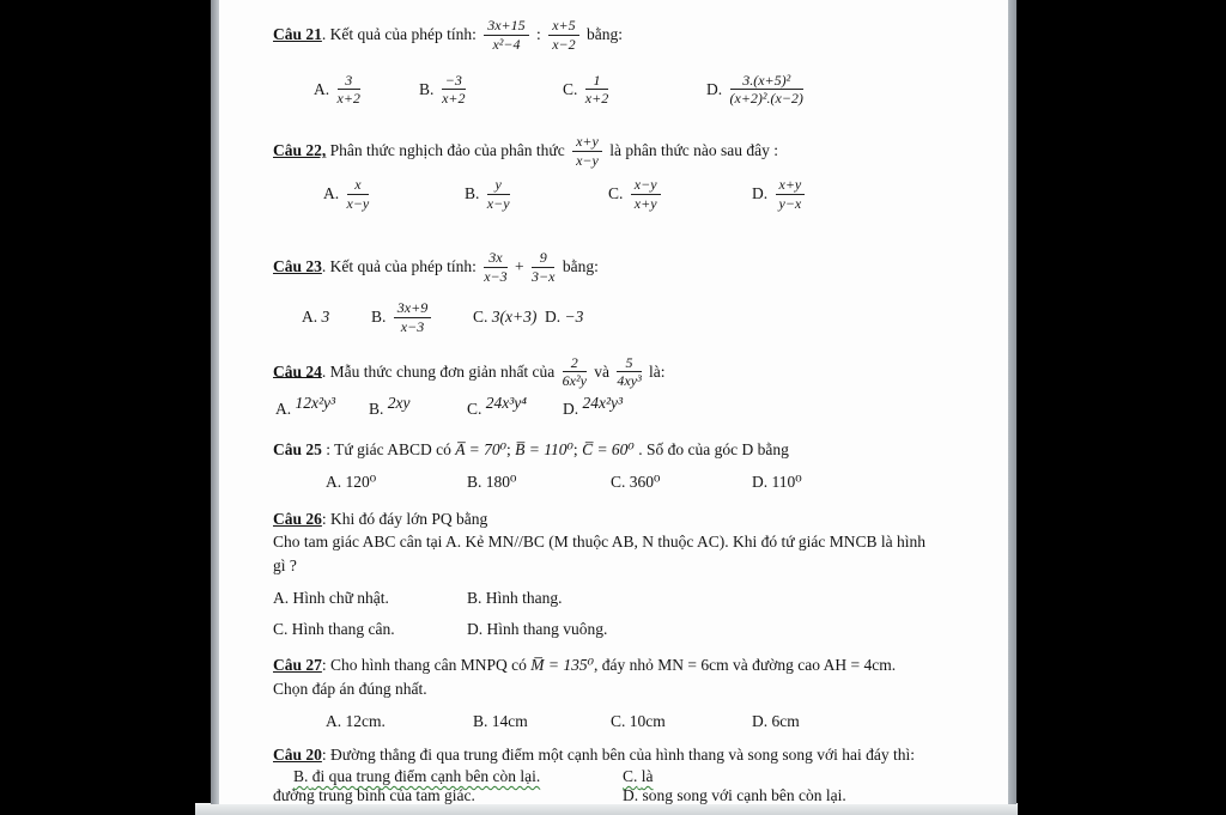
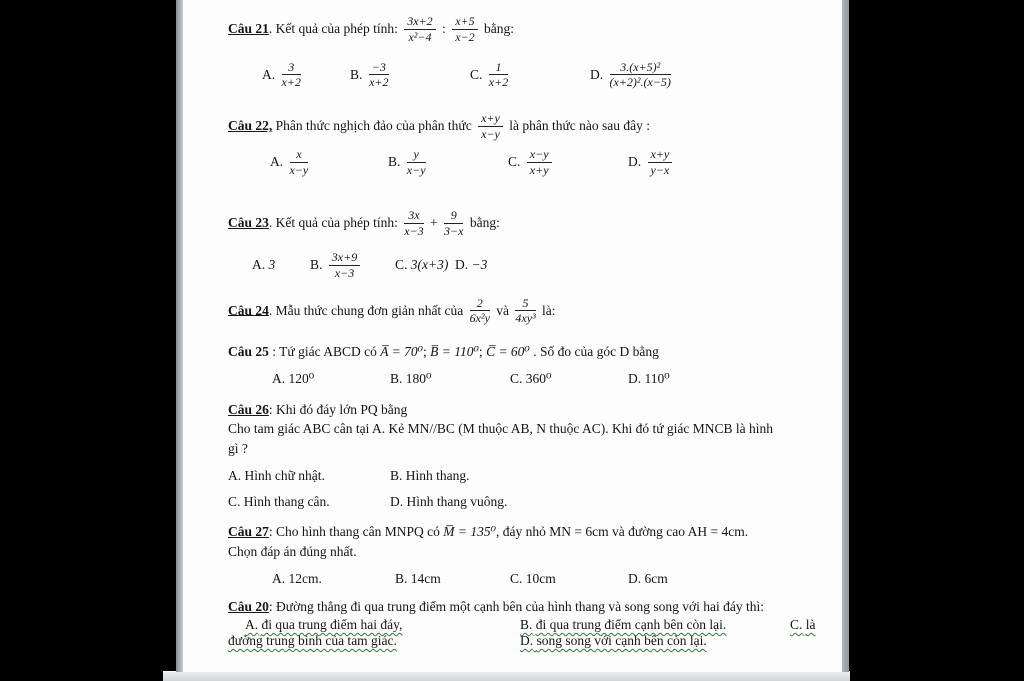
  Câu 21. Kết quả của phép tính:
- 3x+15
+ 3x+2
  x²−4
  :
  x+5
  x−2
  bằng:
  A.
  3
  x+2
  B.
  −3
  x+2
  C.
  1
  x+2
  D.
  3.(x+5)²
- (x+2)².(x−2)
+ (x+2)².(x−5)
  Câu 22, Phân thức nghịch đảo của phân thức
  x+y
  x−y
  là phân thức nào sau đây :
  A.
  x
  x−y
  B.
  y
  x−y
  C.
  x−y
  x+y
  D.
  x+y
  y−x
  Câu 23. Kết quả của phép tính:
  3x
  x−3
  +
  9
  3−x
  bằng:
  A. 3
  B.
  3x+9
  x−3
  C. 3(x+3)
  D. −3
  Câu 24. Mẫu thức chung đơn giản nhất của
  2
  6x²y
  và
  5
  4xy³
  là:
- A. 12x²y³
- B. 2xy
- C. 24x³y⁴
- D. 24x²y³
  Câu 25 : Tứ giác ABCD có A̅ = 70⁰; B̅ = 110⁰; C̅ = 60⁰ . Số đo của góc D bằng
  A. 120⁰
  B. 180⁰
  C. 360⁰
  D. 110⁰
  Câu 26: Khi đó đáy lớn PQ bằng
  Cho tam giác ABC cân tại A. Kẻ MN//BC (M thuộc AB, N thuộc AC). Khi đó tứ giác MNCB là hình
  gì ?
  A. Hình chữ nhật.
  B. Hình thang.
  C. Hình thang cân.
  D. Hình thang vuông.
  Câu 27: Cho hình thang cân MNPQ có M̅ = 135⁰, đáy nhỏ MN = 6cm và đường cao AH = 4cm.
  Chọn đáp án đúng nhất.
  A. 12cm.
  B. 14cm
  C. 10cm
  D. 6cm
  Câu 20: Đường thẳng đi qua trung điểm một cạnh bên của hình thang và song song với hai đáy thì:
+ A. đi qua trung điểm hai đáy,
  B. đi qua trung điểm cạnh bên còn lại.
  C. là
  đường trung bình của tam giác.
  D. song song với cạnh bên còn lại.
